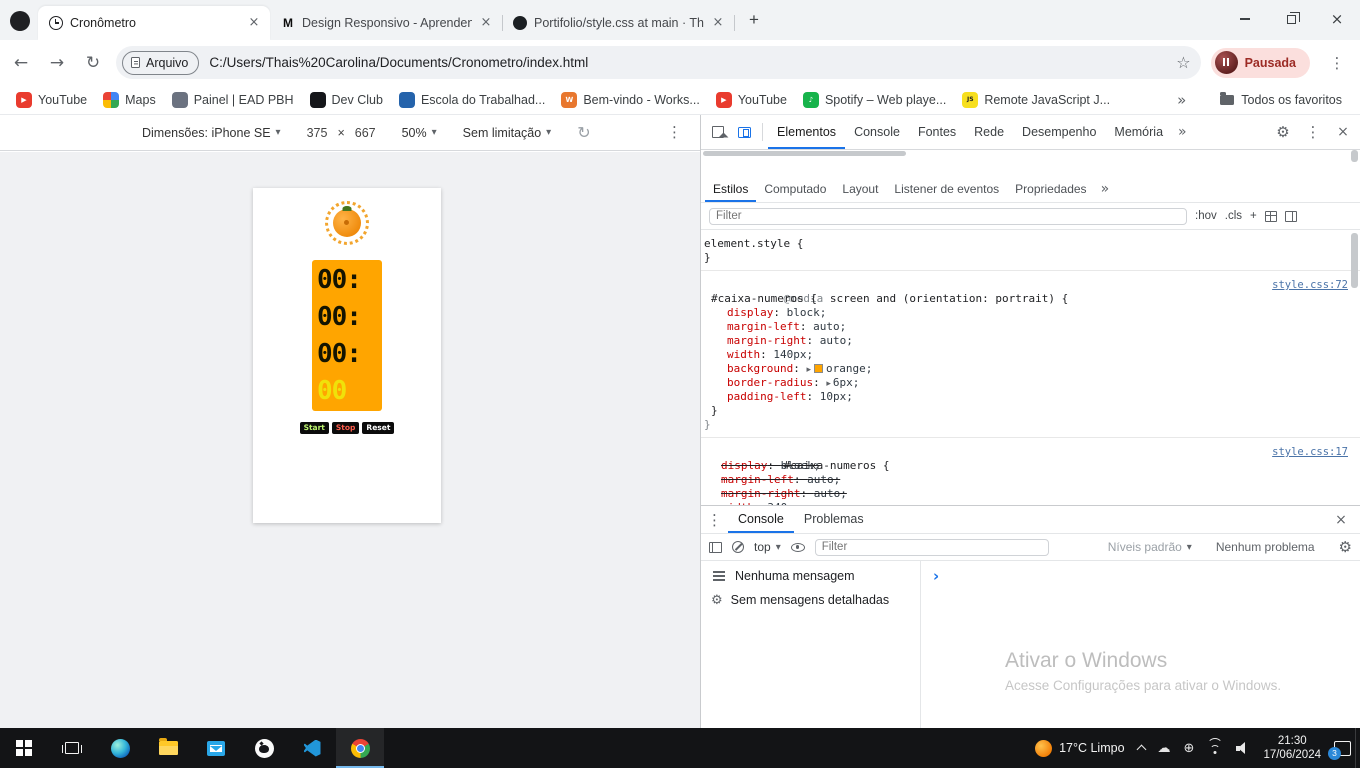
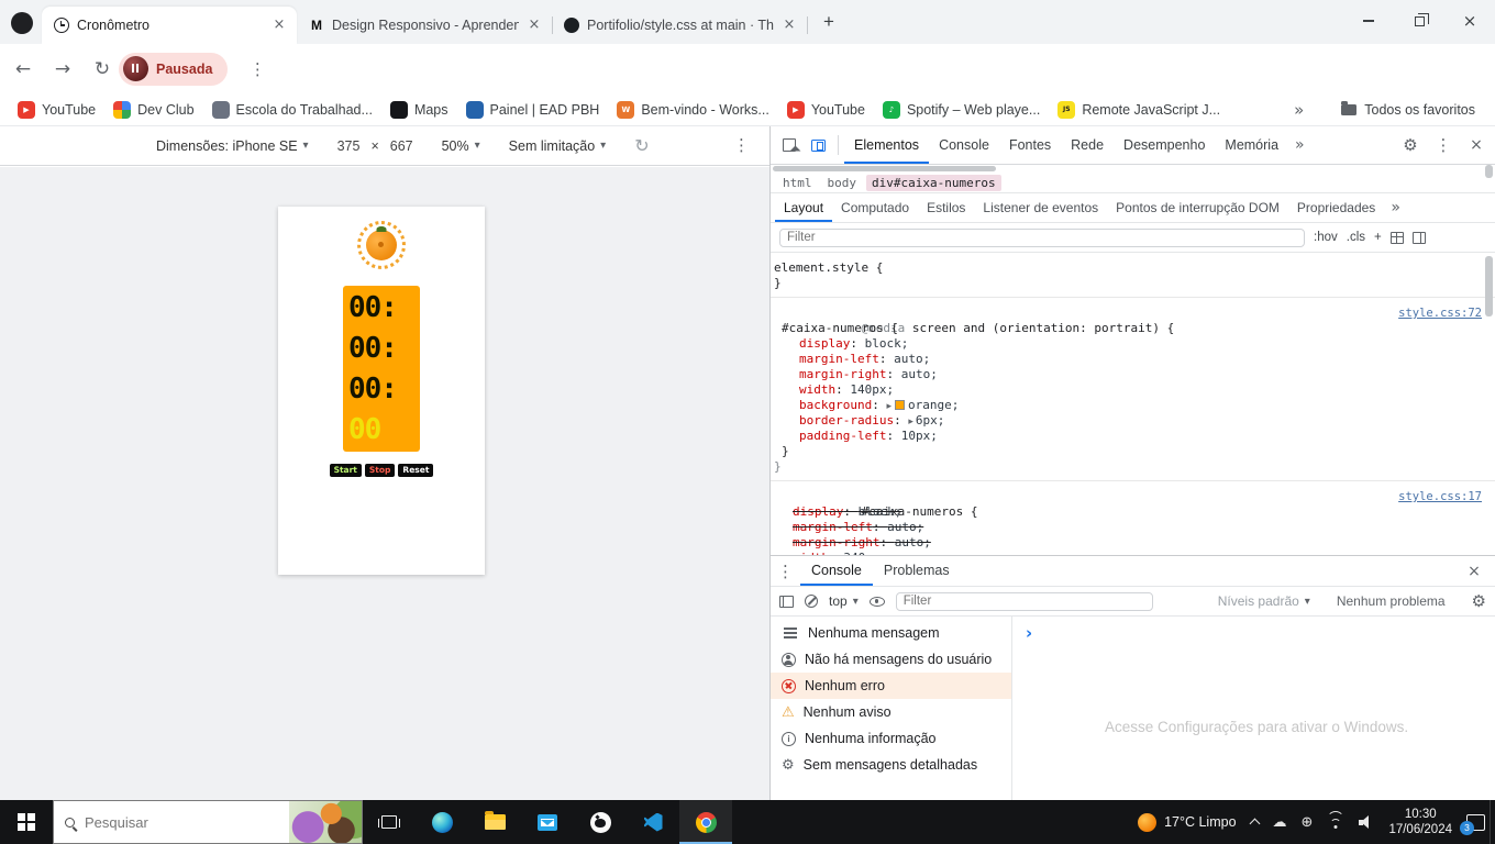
  Cronômetro
  ×
  M
  Design Responsivo - Aprenden
  ×
  Portifolio/style.css at main · Th
  ×
  +
  ×
  ←
  →
  ↻
- Arquivo
- C:/Users/Thais%20Carolina/Documents/Cronometro/index.html
- ☆
  Pausada
  ⋮
  ▶
  YouTube
- Maps
+ Dev Club
- Painel | EAD PBH
+ Escola do Trabalhad...
- Dev Club
+ Maps
- Escola do Trabalhad...
+ Painel | EAD PBH
  W
  Bem-vindo - Works...
  ▶
  YouTube
  ♪
  Spotify – Web playe...
  Remote JavaScript J...
  »
  Todos os favoritos
  Dimensões: iPhone SE
  ▾
  375
  ×
  667
  50%
  ▾
  Sem limitação
  ▾
  ↻
  ⋮
  00:
  00:
  00:
  00
  Start
  Stop
  Reset
  Elementos
  Console
  Fontes
  Rede
  Desempenho
  Memória
  »
  ⚙
  ⋮
  ×
+ html
+ body
+ div#caixa-numeros
- Estilos
+ Layout
  Computado
- Layout
+ Estilos
  Listener de eventos
+ Pontos de interrupção DOM
  Propriedades
  »
  Filter
  :hov
  .cls
  +
  element.style {
  }
  @media screen and (orientation: portrait) {
  style.css:72
  #caixa-numeros {
  display block;
  margin-left auto;
  margin-right auto;
  width 140px;
  background ▸ orange;
  border-radius ▸ 6px;
  padding-left 10px;
  }
  }
  #caixa-numeros {
  style.css:17
  display block;
  margin-left auto;
  margin-right auto;
  ⋮
  Console
  Problemas
  ×
  top
  ▾
  Filter
  Níveis padrão
  ▾
  Nenhum problema
  ⚙
  Nenhuma mensagem
+ Não há mensagens do usuário
+ Nenhum erro
+ ⚠
+ Nenhum aviso
+ i
+ Nenhuma informação
  ⚙
  Sem mensagens detalhadas
  ›
- Ativar o Windows
  Acesse Configurações para ativar o Windows.
+ Pesquisar
  17°C Limpo
  ☁
  ⊕
- 21:30
+ 10:30
  17/06/2024
  3
